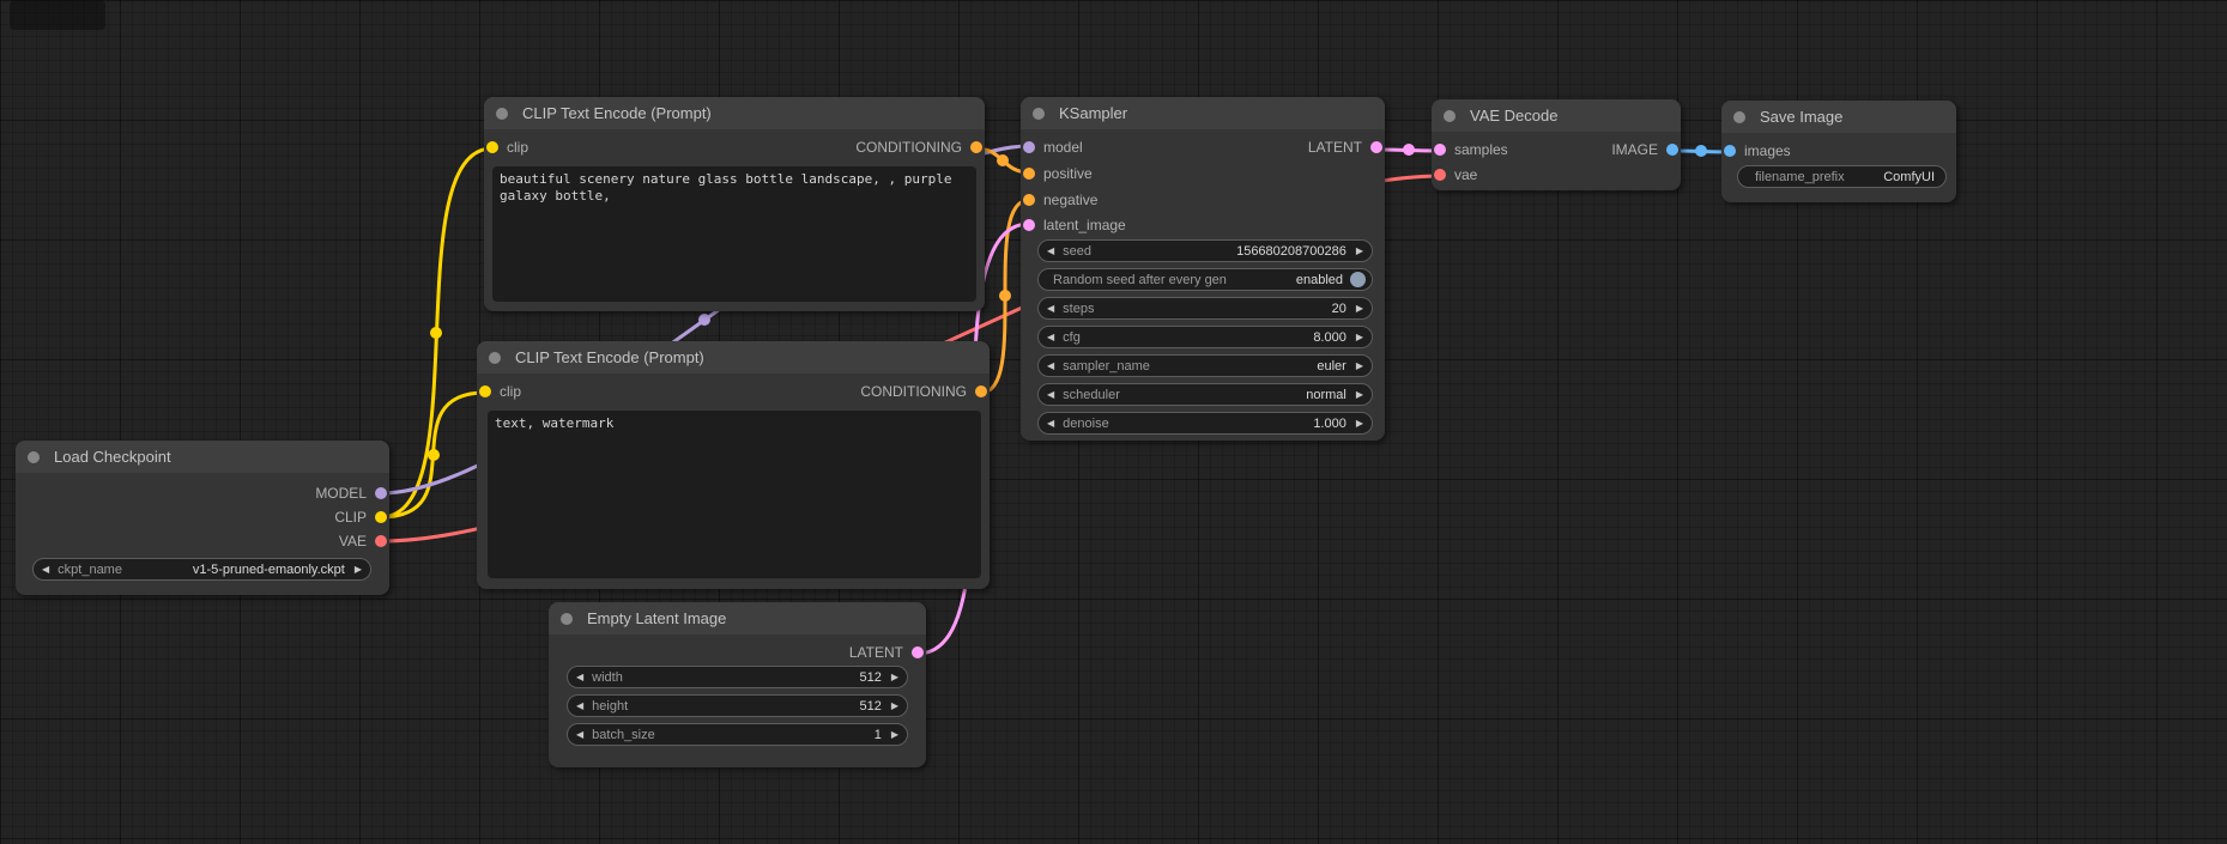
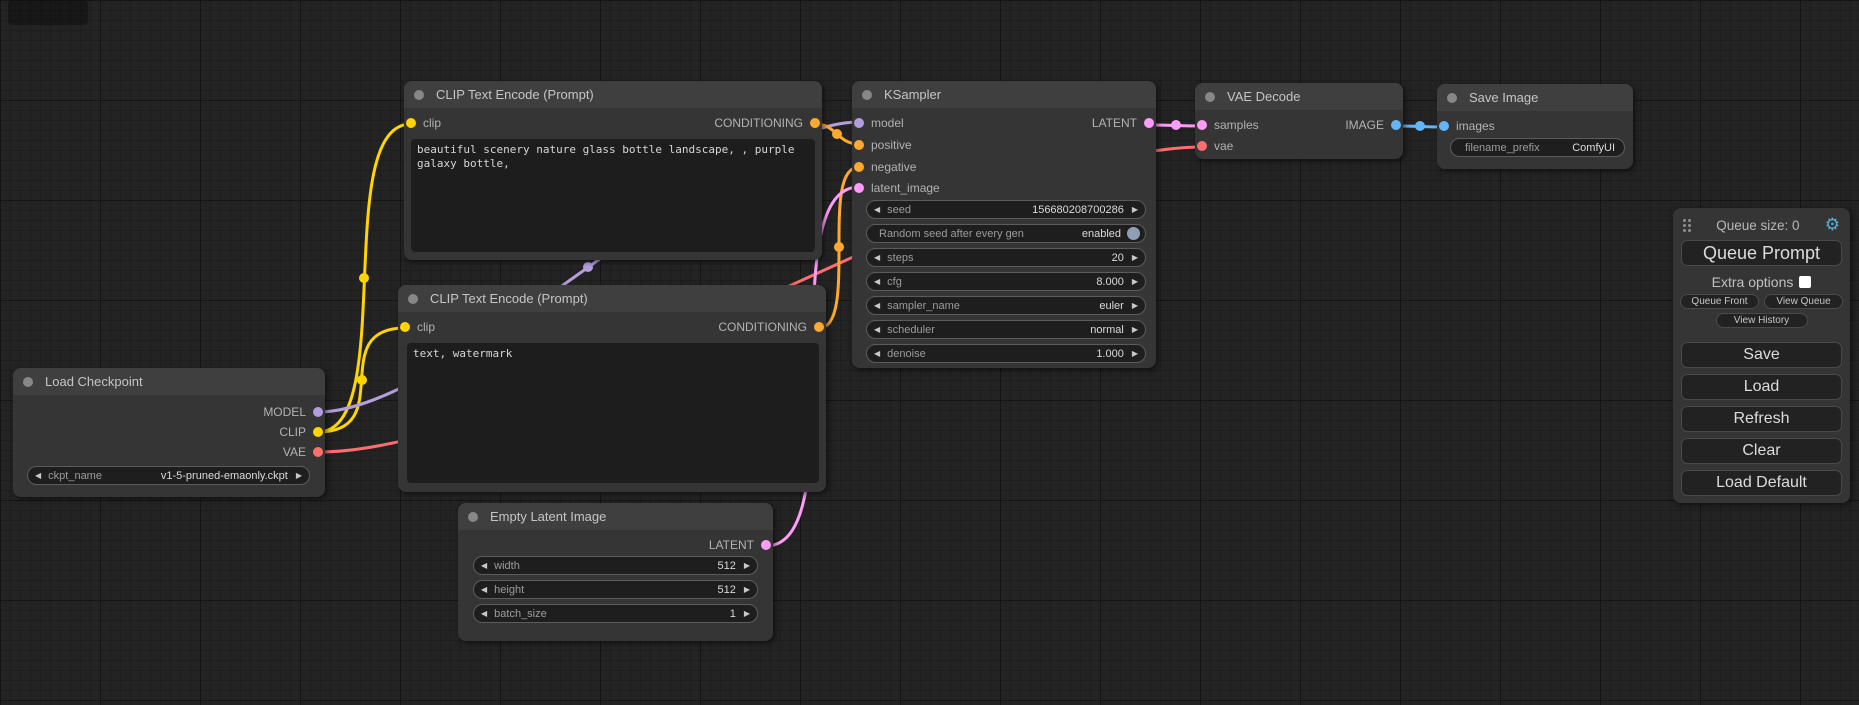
  Load Checkpoint
  MODEL
  CLIP
  VAE
  ◀
  ckpt_name
  v1-5-pruned-emaonly.ckpt
  ▶
  CLIP Text Encode (Prompt)
  clip
  CONDITIONING
  beautiful scenery nature glass bottle landscape, , purple galaxy bottle,
  CLIP Text Encode (Prompt)
  clip
  CONDITIONING
  text, watermark
  Empty Latent Image
  LATENT
  ◀
  width
  512
  ▶
  ◀
  height
  512
  ▶
  ◀
  batch_size
  1
  ▶
  KSampler
  model
  LATENT
  positive
  negative
  latent_image
  ◀
  seed
  156680208700286
  ▶
  Random seed after every gen
  enabled
  ◀
  steps
  20
  ▶
  ◀
  cfg
  8.000
  ▶
  ◀
  sampler_name
  euler
  ▶
  ◀
  scheduler
  normal
  ▶
  ◀
  denoise
  1.000
  ▶
  VAE Decode
  samples
  IMAGE
  vae
  Save Image
  images
  filename_prefix
  ComfyUI
+ Queue size: 0
+ ⚙
+ Queue Prompt
+ Extra options
+ Queue Front
+ View Queue
+ View History
+ Save
+ Load
+ Refresh
+ Clear
+ Load Default
